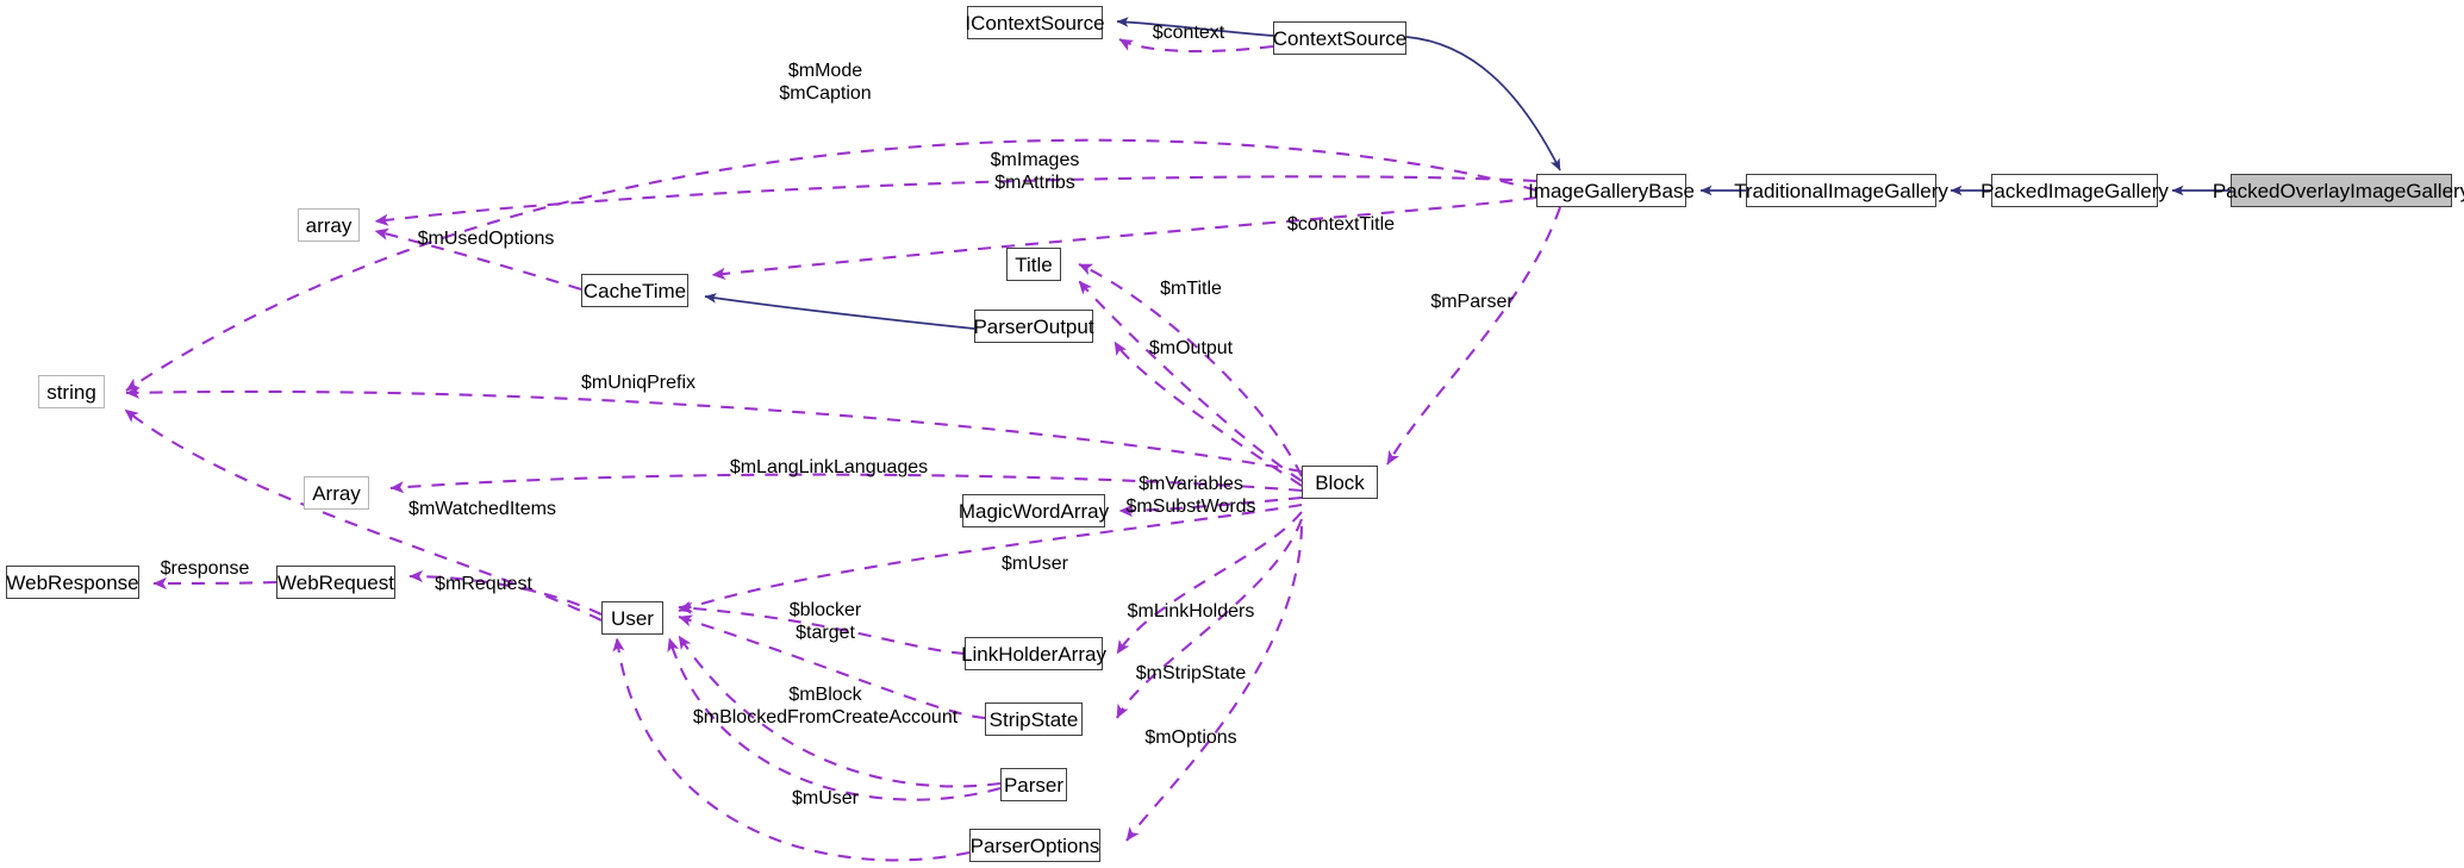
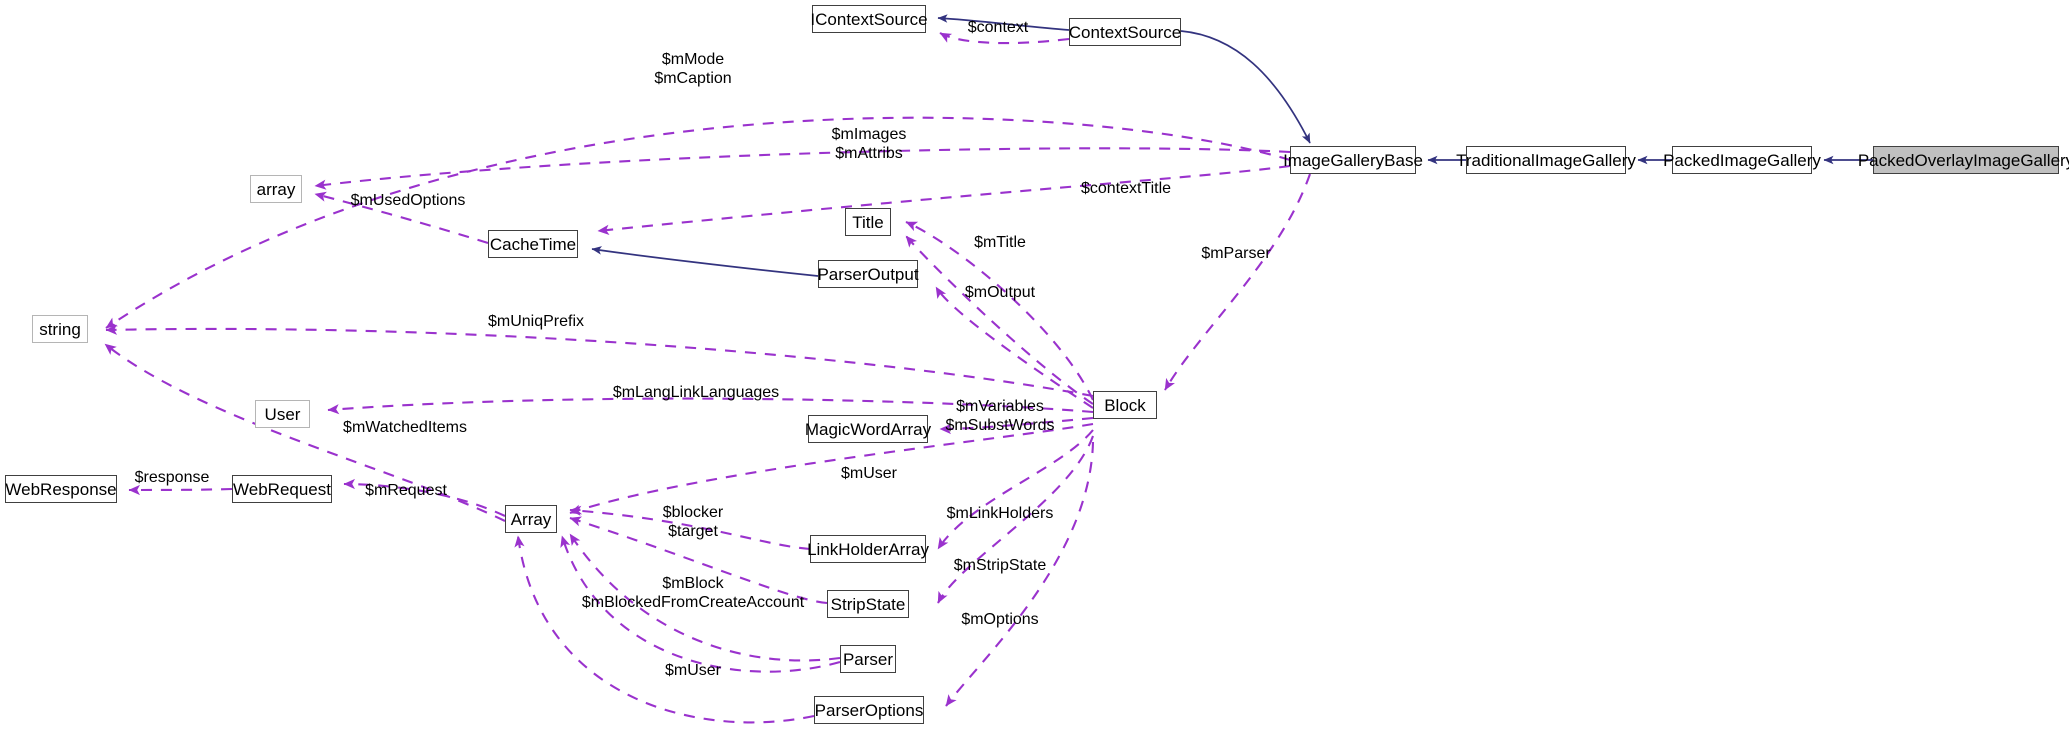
  IContextSource
  ContextSource
  ImageGalleryBase
  TraditionalImageGallery
  PackedImageGallery
  PackedOverlayImageGaller
  array
  Title
  CacheTime
  ParserOutput
  string
- Array
+ User
  Block
  MagicWordArray
  WebResponse
  WebRequest
- User
+ Array
  LinkHolderArray
  StripState
  Parser
  ParserOptions
  $context
  $mMode
  $mCaption
  $mImages
  $mAttribs
  $contextTitle
  $mUsedOptions
  $mTitle
  $mParser
  $mOutput
  $mUniqPrefix
  $mLangLinkLanguages
  $mVariables
  $mSubstWords
  $mWatchedItems
  $mUser
  $response
  $mRequest
  $blocker
  $mLinkHolders
  $target
  $mStripState
  $mBlock
  $mBlockedFromCreateAccount
  $mOptions
  $mUser
